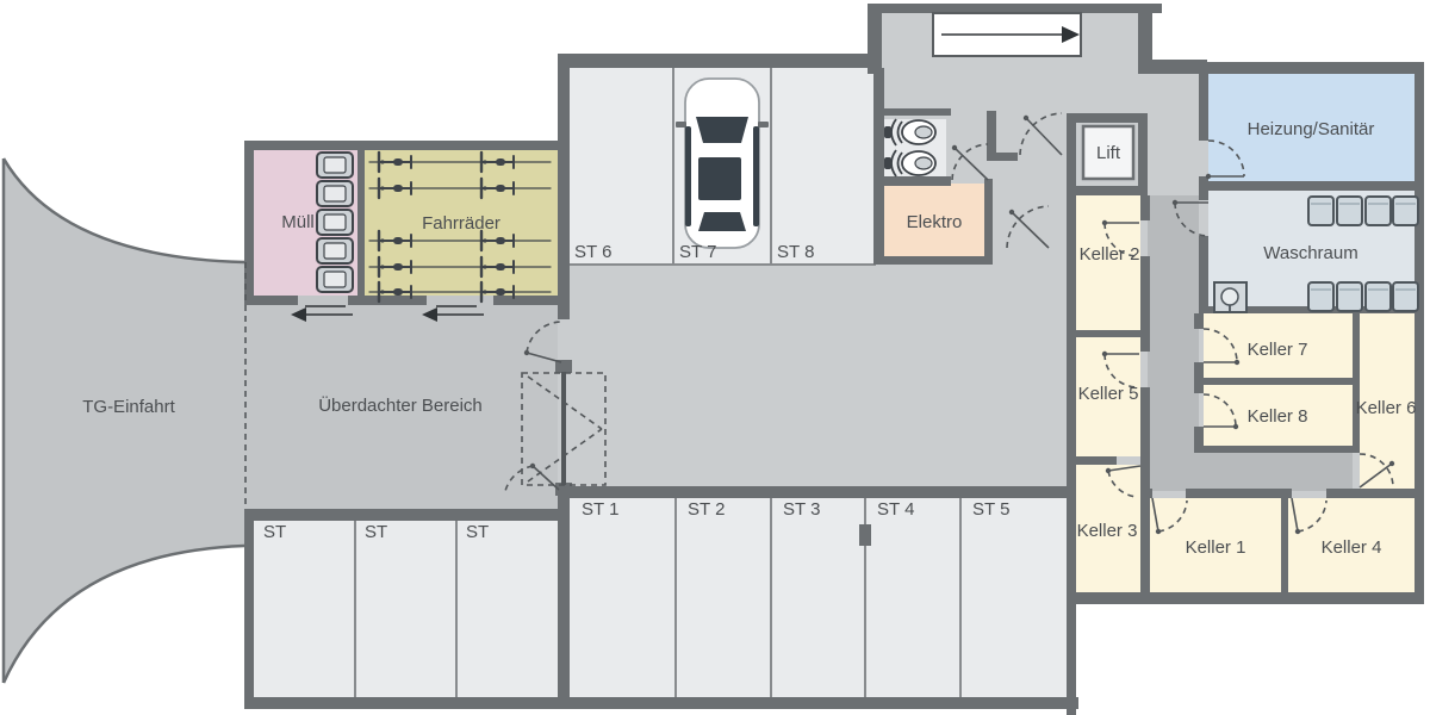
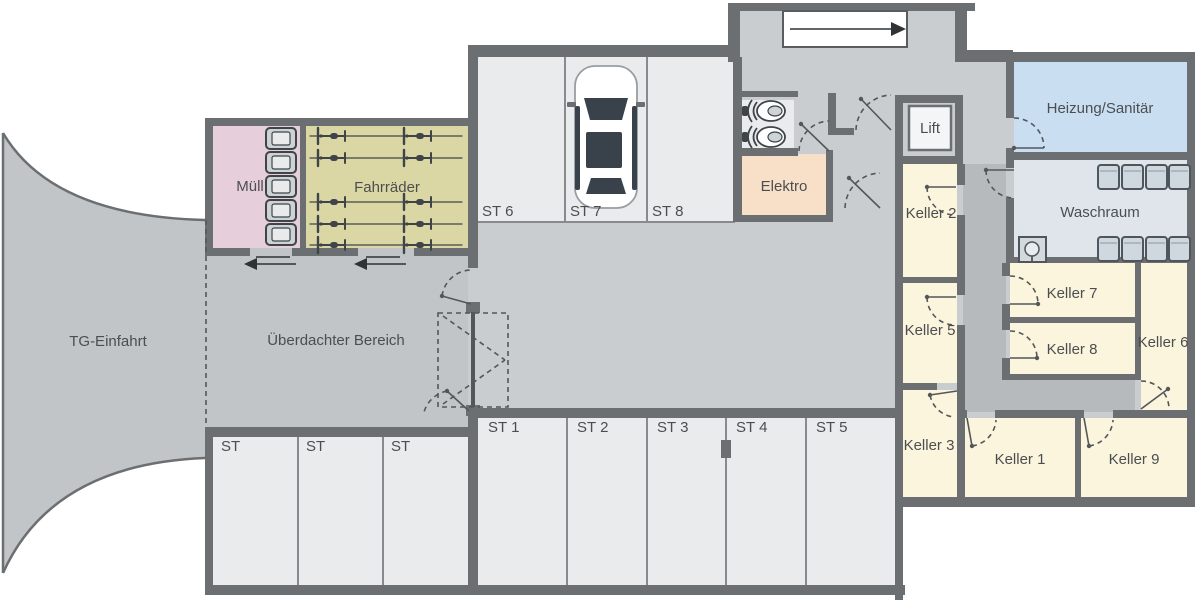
  TG-Einfahrt
  Überdachter Bereich
  Müll
  Fahrräder
  Elektro
  Lift
  Heizung/Sanitär
  Waschraum
  Keller 1
  Keller 2
  Keller 3
- Keller 4
+ Keller 9
  Keller 5
  Keller 6
  Keller 7
  Keller 8
  ST 1
  ST 2
  ST 3
  ST 4
  ST 5
  ST 6
  ST 7
  ST 8
  ST
  ST
  ST
